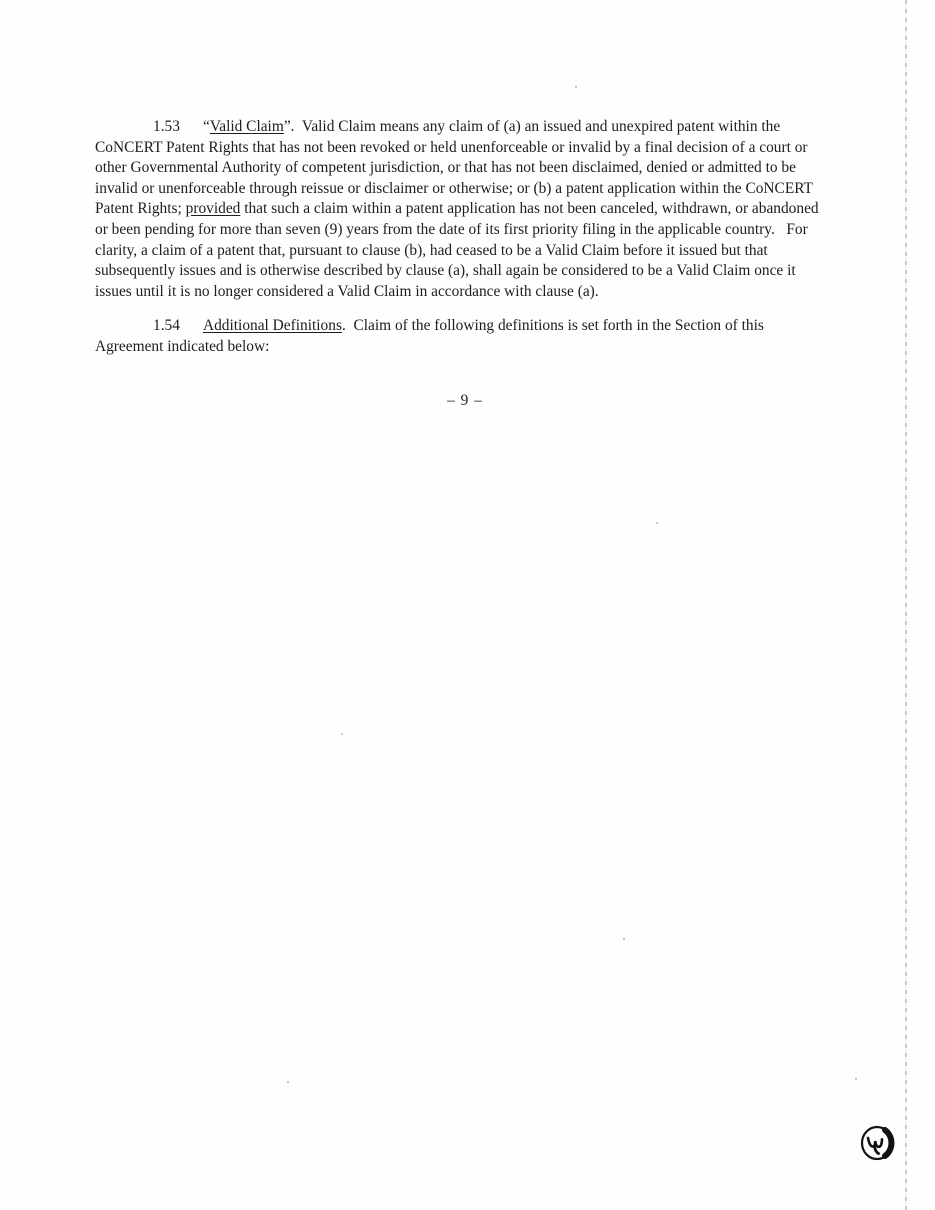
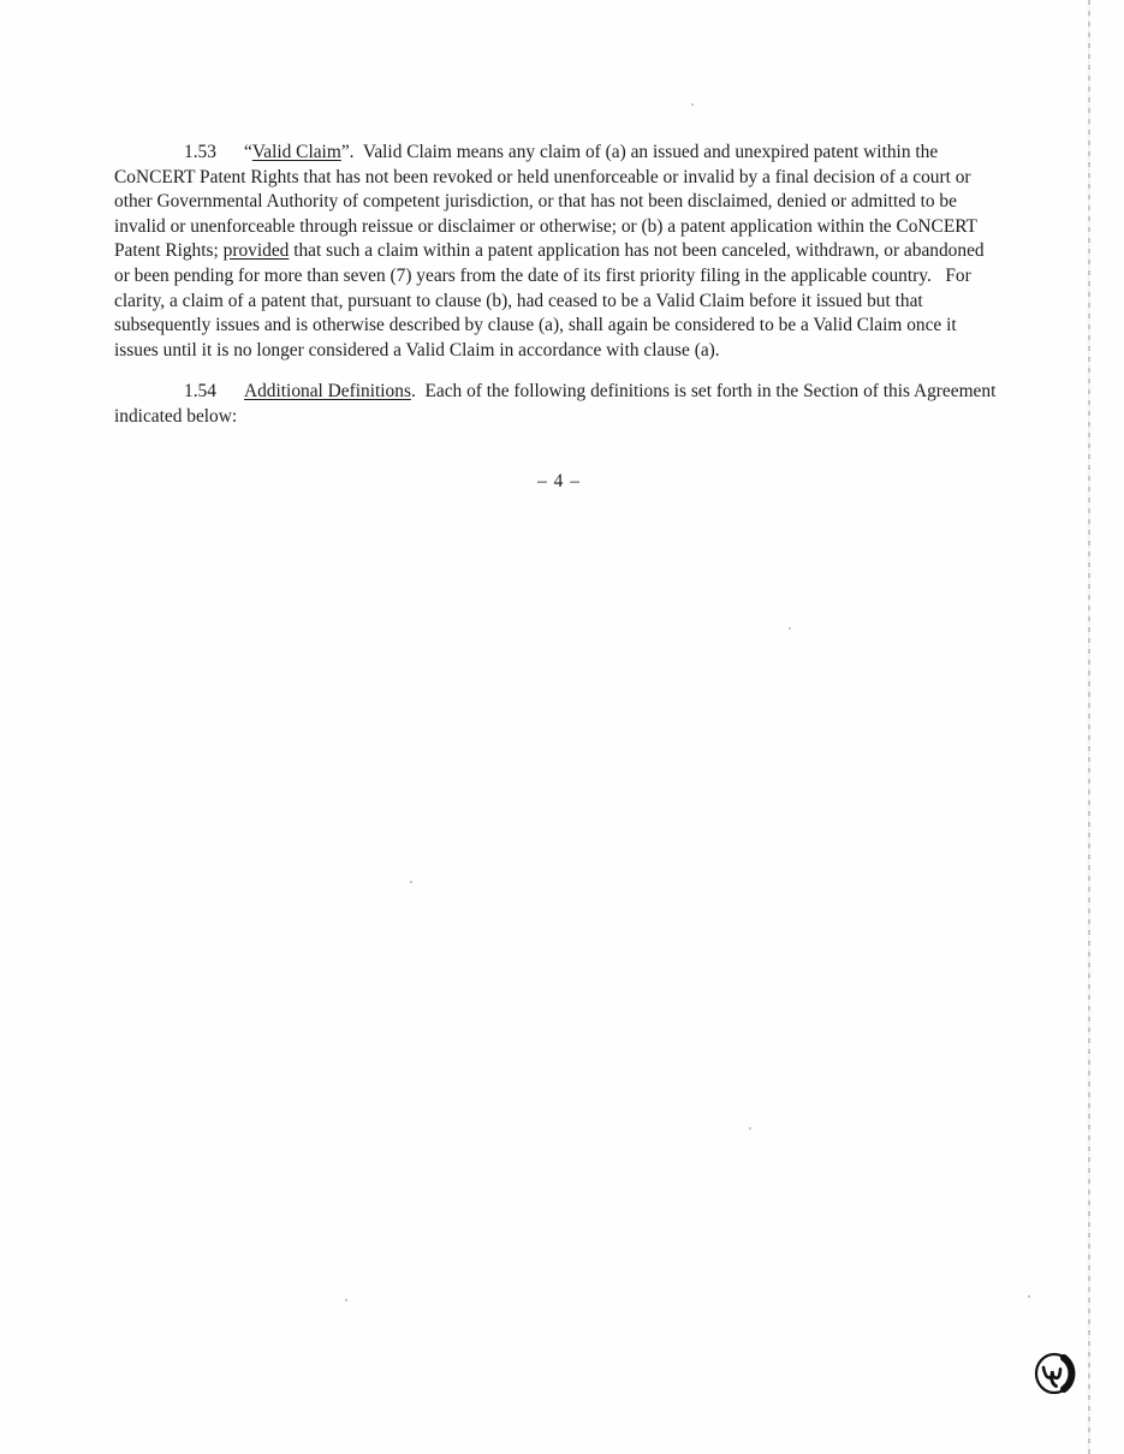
- 1.53 “Valid Claim”. Valid Claim means any claim of (a) an issued and unexpired patent within the CoNCERT Patent Rights that has not been revoked or held unenforceable or invalid by a final decision of a court or other Governmental Authority of competent jurisdiction, or that has not been disclaimed, denied or admitted to be invalid or unenforceable through reissue or disclaimer or otherwise; or (b) a patent application within the CoNCERT Patent Rights; provided that such a claim within a patent application has not been canceled, withdrawn, or abandoned or been pending for more than seven (9) years from the date of its first priority filing in the applicable country. For clarity, a claim of a patent that, pursuant to clause (b), had ceased to be a Valid Claim before it issued but that subsequently issues and is otherwise described by clause (a), shall again be considered to be a Valid Claim once it issues until it is no longer considered a Valid Claim in accordance with clause (a).
+ 1.53 “Valid Claim”. Valid Claim means any claim of (a) an issued and unexpired patent within the CoNCERT Patent Rights that has not been revoked or held unenforceable or invalid by a final decision of a court or other Governmental Authority of competent jurisdiction, or that has not been disclaimed, denied or admitted to be invalid or unenforceable through reissue or disclaimer or otherwise; or (b) a patent application within the CoNCERT Patent Rights; provided that such a claim within a patent application has not been canceled, withdrawn, or abandoned or been pending for more than seven (7) years from the date of its first priority filing in the applicable country. For clarity, a claim of a patent that, pursuant to clause (b), had ceased to be a Valid Claim before it issued but that subsequently issues and is otherwise described by clause (a), shall again be considered to be a Valid Claim once it issues until it is no longer considered a Valid Claim in accordance with clause (a).
- 1.54 Additional Definitions. Claim of the following definitions is set forth in the Section of this Agreement indicated below:
+ 1.54 Additional Definitions. Each of the following definitions is set forth in the Section of this Agreement indicated below:
- – 9 –
+ – 4 –
